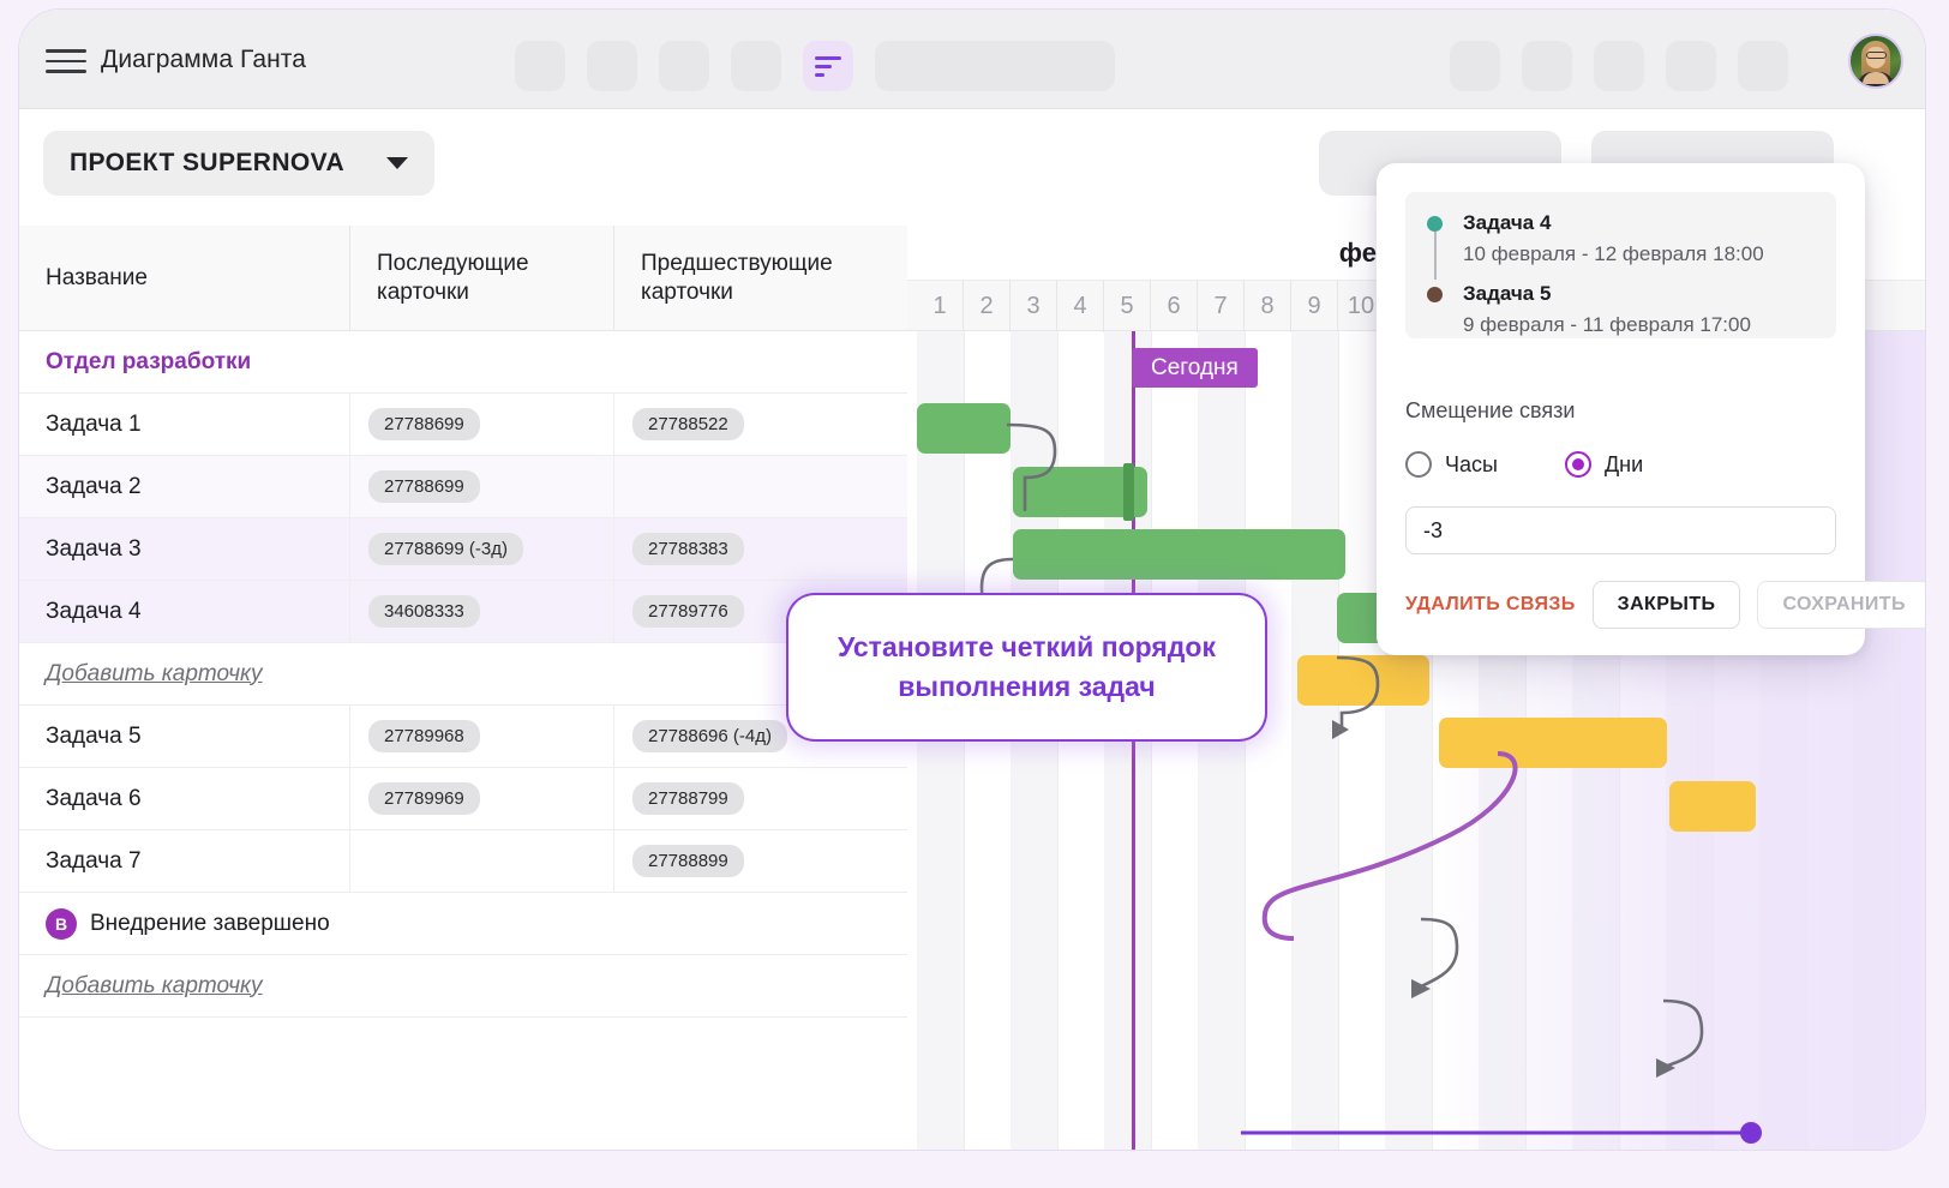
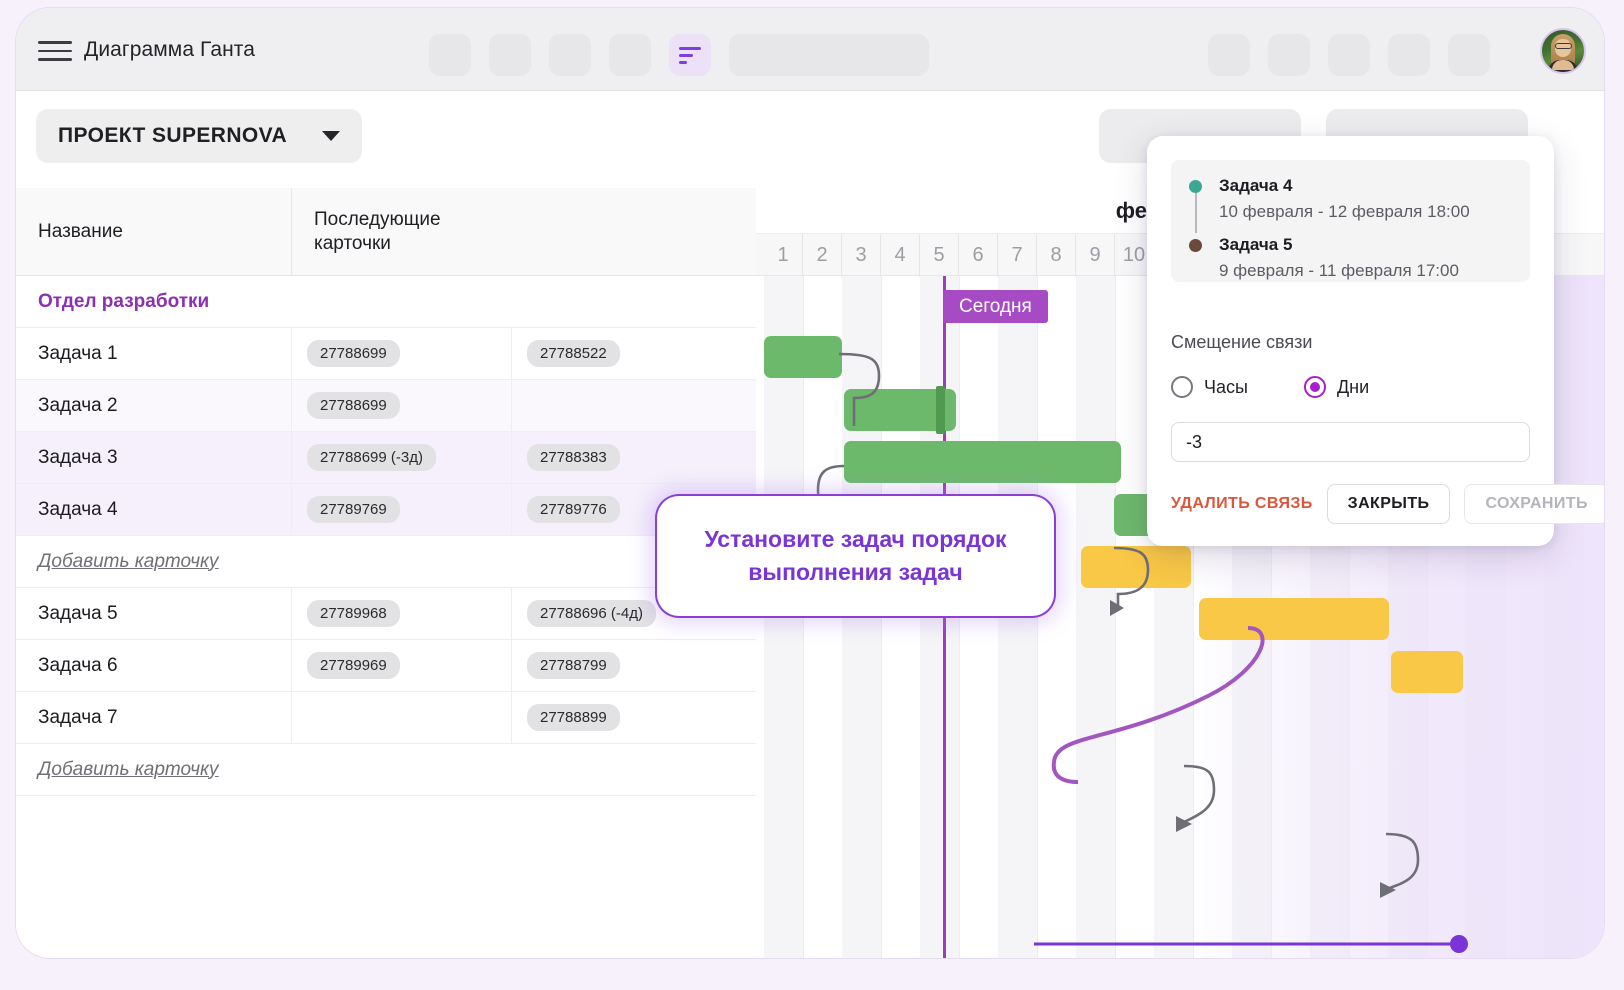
  Диаграмма Ганта
  ПРОЕКТ SUPERNOVA
  1
  2
  3
  4
  5
  6
  7
  8
  9
  10
  Сегодня
  Название
  Последующие карточки
- Предшествующие карточки
  Отдел разработки
  Задача 1
  27788699
  27788522
  Задача 2
  27788699
  Задача 3
  27788699 (-3д)
  27788383
  Задача 4
- 34608333
+ 27789769
  27789776
  Добавить карточку
  Задача 5
  27789968
  27788696 (-4д)
  Задача 6
  27789969
  27788799
  Задача 7
  27788899
- В
- Внедрение завершено
  Добавить карточку
- Установите четкий порядок выполнения задач
+ Установите задач порядок выполнения задач
  Задача 4
  10 февраля - 12 февраля 18:00
  Задача 5
  9 февраля - 11 февраля 17:00
  Смещение связи
  Часы
  Дни
  -3
  УДАЛИТЬ СВЯЗЬ
  ЗАКРЫТЬ
  СОХРАНИТЬ
